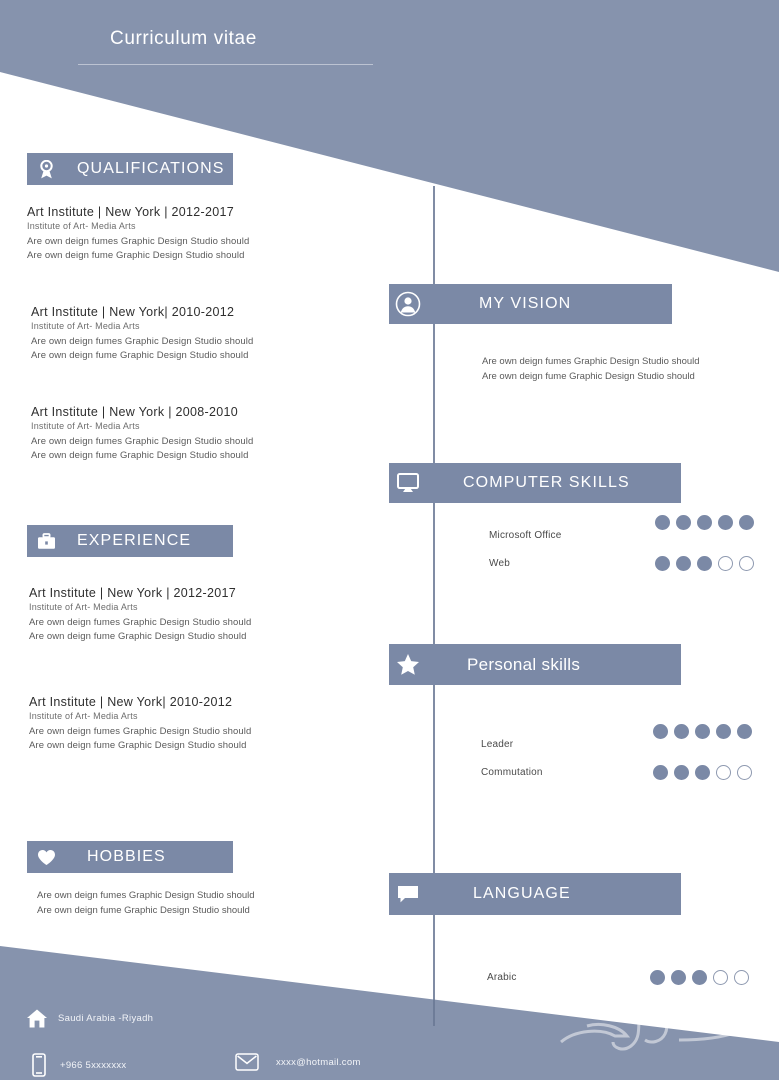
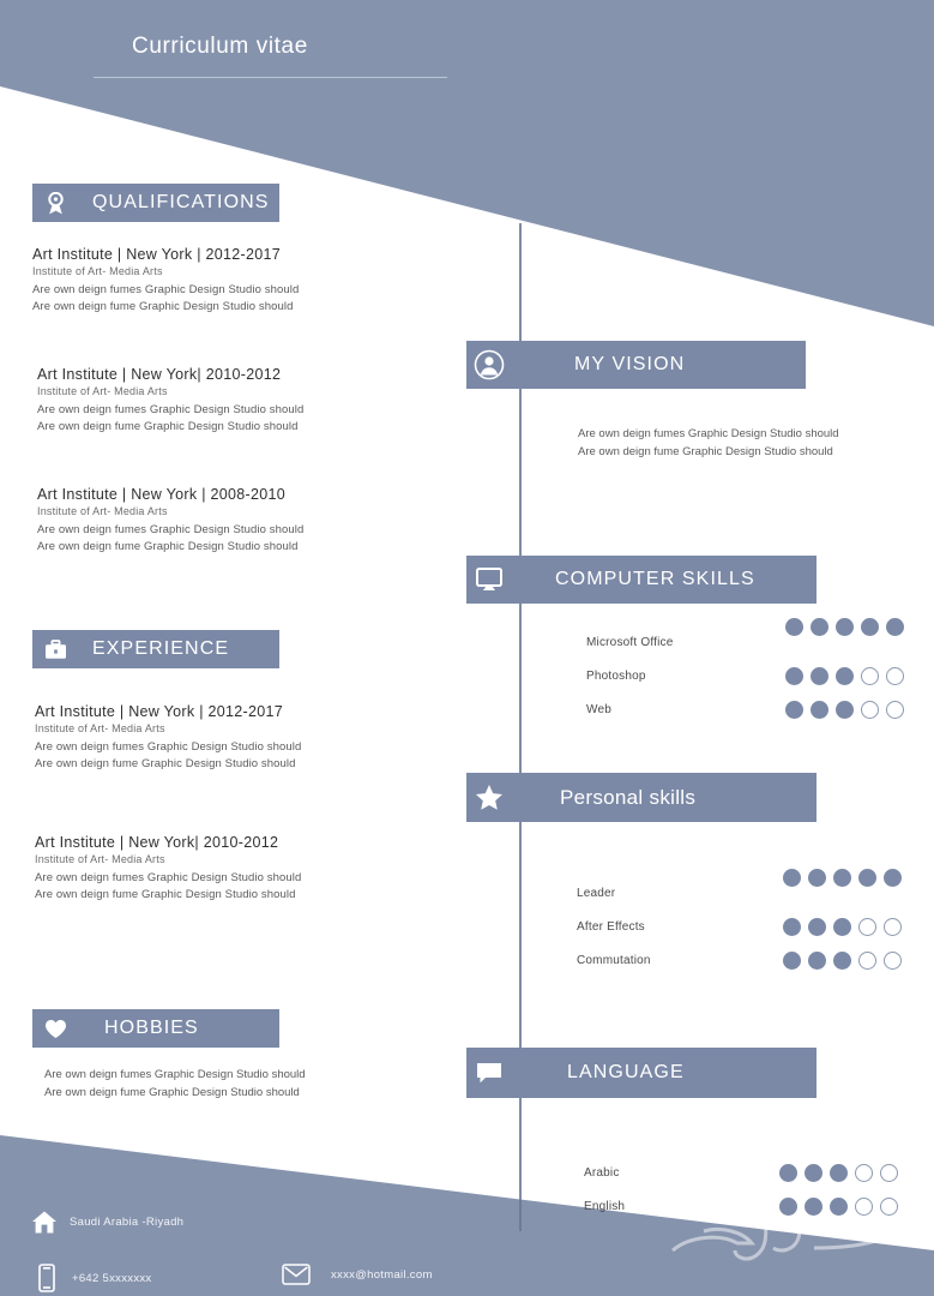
  Curriculum vitae
  QUALIFICATIONS
  Art Institute | New York | 2012-2017
  Institute of Art- Media Arts
  Are own deign fumes Graphic Design Studio should
  Are own deign fume Graphic Design Studio should
  Art Institute | New York| 2010-2012
  Institute of Art- Media Arts
  Are own deign fumes Graphic Design Studio should
  Are own deign fume Graphic Design Studio should
  Art Institute | New York | 2008-2010
  Institute of Art- Media Arts
  Are own deign fumes Graphic Design Studio should
  Are own deign fume Graphic Design Studio should
  EXPERIENCE
  Art Institute | New York | 2012-2017
  Institute of Art- Media Arts
  Are own deign fumes Graphic Design Studio should
  Are own deign fume Graphic Design Studio should
  Art Institute | New York| 2010-2012
  Institute of Art- Media Arts
  Are own deign fumes Graphic Design Studio should
  Are own deign fume Graphic Design Studio should
  HOBBIES
  Are own deign fumes Graphic Design Studio should
  Are own deign fume Graphic Design Studio should
  MY VISION
  Are own deign fumes Graphic Design Studio should
  Are own deign fume Graphic Design Studio should
  COMPUTER SKILLS
  Microsoft Office
+ Photoshop
  Web
  Personal skills
  Leader
+ After Effects
  Commutation
  LANGUAGE
  Arabic
+ English
  Saudi Arabia -Riyadh
- +966 5xxxxxxx
+ +642 5xxxxxxx
  xxxx@hotmail.com
